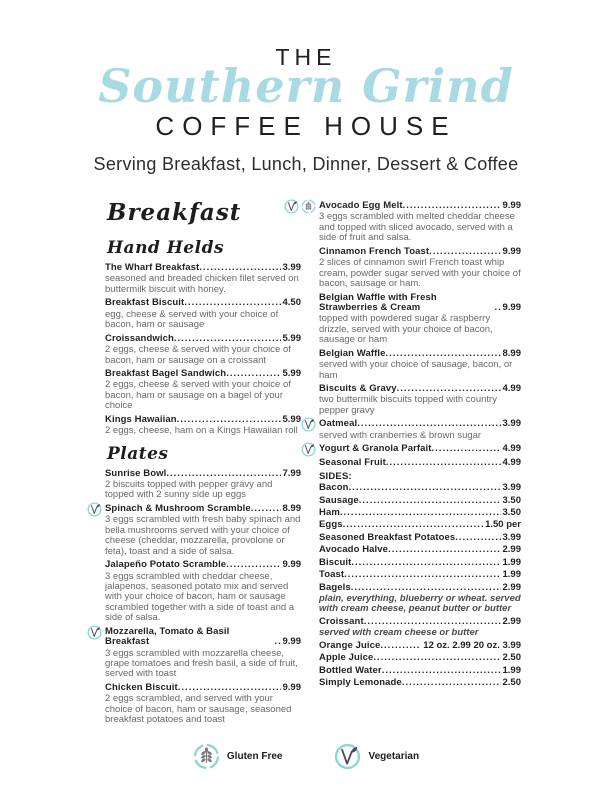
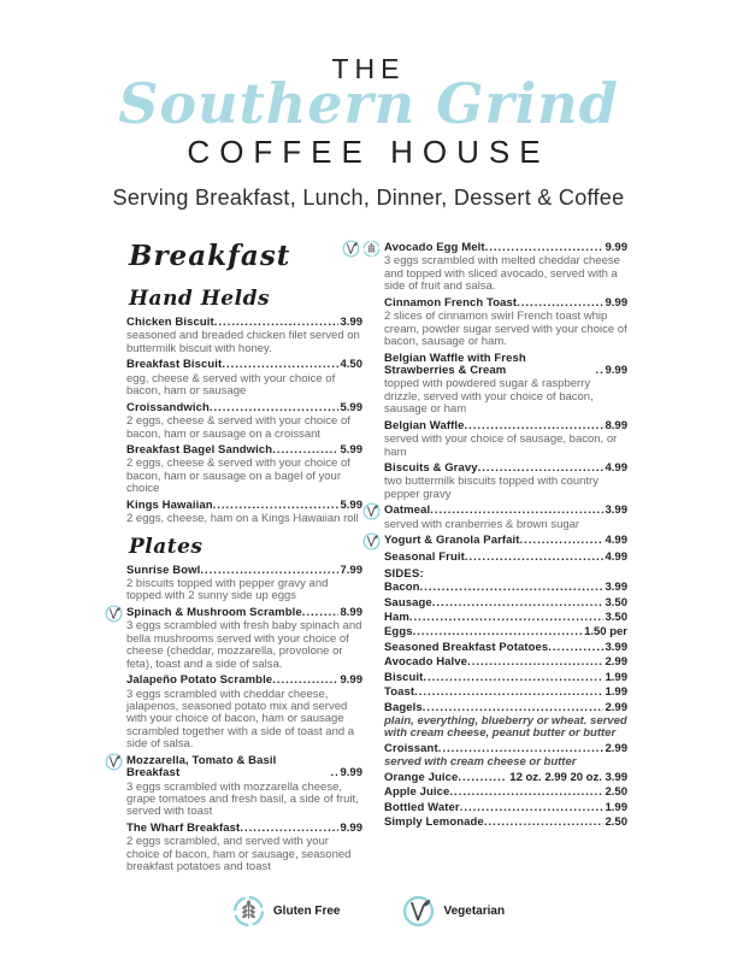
  THE
  Southern Grind
  COFFEE HOUSE
  Serving Breakfast, Lunch, Dinner, Dessert & Coffee
  Breakfast
  Hand Helds
- The Wharf Breakfast
+ Chicken Biscuit
  3.99
  seasoned and breaded chicken filet served on buttermilk biscuit with honey.
  Breakfast Biscuit
  4.50
  egg, cheese & served with your choice of bacon, ham or sausage
  Croissandwich
  5.99
  2 eggs, cheese & served with your choice of bacon, ham or sausage on a croissant
  Breakfast Bagel Sandwich
  5.99
  2 eggs, cheese & served with your choice of bacon, ham or sausage on a bagel of your choice
  Kings Hawaiian
  5.99
  2 eggs, cheese, ham on a Kings Hawaiian roll
  Plates
  Sunrise Bowl
  7.99
  2 biscuits topped with pepper gravy and topped with 2 sunny side up eggs
  Spinach & Mushroom Scramble
  8.99
  3 eggs scrambled with fresh baby spinach and bella mushrooms served with your choice of cheese (cheddar, mozzarella, provolone or feta), toast and a side of salsa.
  Jalapeño Potato Scramble
  9.99
  3 eggs scrambled with cheddar cheese, jalapenos, seasoned potato mix and served with your choice of bacon, ham or sausage scrambled together with a side of toast and a side of salsa.
  Mozzarella, Tomato & Basil Breakfast
  9.99
  3 eggs scrambled with mozzarella cheese, grape tomatoes and fresh basil, a side of fruit, served with toast
- Chicken Biscuit
+ The Wharf Breakfast
  9.99
  2 eggs scrambled, and served with your choice of bacon, ham or sausage, seasoned breakfast potatoes and toast
  Avocado Egg Melt
  9.99
  3 eggs scrambled with melted cheddar cheese and topped with sliced avocado, served with a side of fruit and salsa.
  Cinnamon French Toast
  9.99
  2 slices of cinnamon swirl French toast whip cream, powder sugar served with your choice of bacon, sausage or ham.
  Belgian Waffle with Fresh Strawberries & Cream
  9.99
  topped with powdered sugar & raspberry drizzle, served with your choice of bacon, sausage or ham
  Belgian Waffle
  8.99
  served with your choice of sausage, bacon, or ham
  Biscuits & Gravy
  4.99
  two buttermilk biscuits topped with country pepper gravy
  Oatmeal
  3.99
  served with cranberries & brown sugar
  Yogurt & Granola Parfait
  4.99
  Seasonal Fruit
  4.99
  SIDES:
  Bacon
  3.99
  Sausage
  3.50
  Ham
  3.50
  Eggs
  1.50 per
  Seasoned Breakfast Potatoes
  3.99
  Avocado Halve
  2.99
  Biscuit
  1.99
  Toast
  1.99
  Bagels
  2.99
  plain, everything, blueberry or wheat. served with cream cheese, peanut butter or butter
  Croissant
  2.99
  served with cream cheese or butter
  Orange Juice
  12 oz. 2.99 20 oz. 3.99
  Apple Juice
  2.50
  Bottled Water
  1.99
  Simply Lemonade
  2.50
  Gluten Free
  Vegetarian
